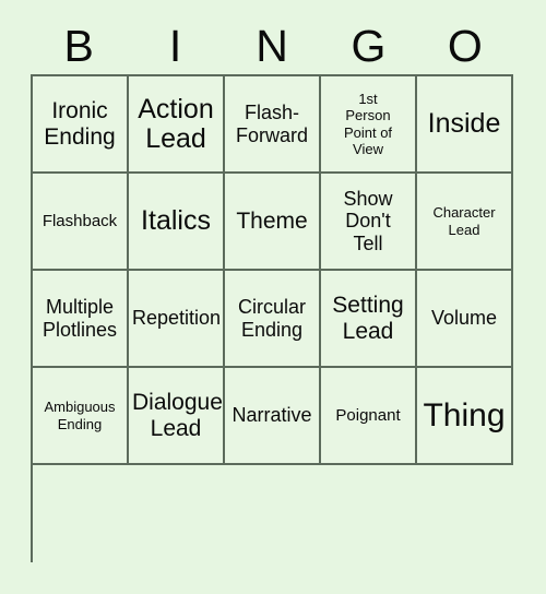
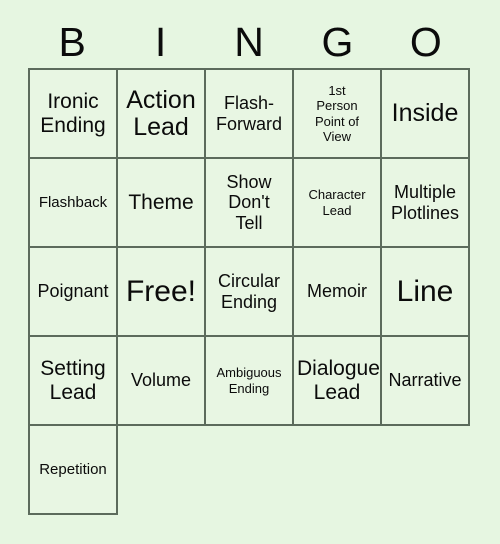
  B
  I
  N
  G
  O
  Ironic
  Ending
  Action
  Lead
  Flash-
  Forward
  1st
  Person
  Point of
  View
  Inside
  Flashback
- Italics
  Theme
  Show
  Don't
  Tell
  Character
  Lead
  Multiple
  Plotlines
- Repetition
+ Poignant
+ Free!
  Circular
  Ending
+ Memoir
+ Line
  Setting
  Lead
  Volume
  Ambiguous
  Ending
  Dialogue
  Lead
  Narrative
- Poignant
+ Repetition
- Thing
